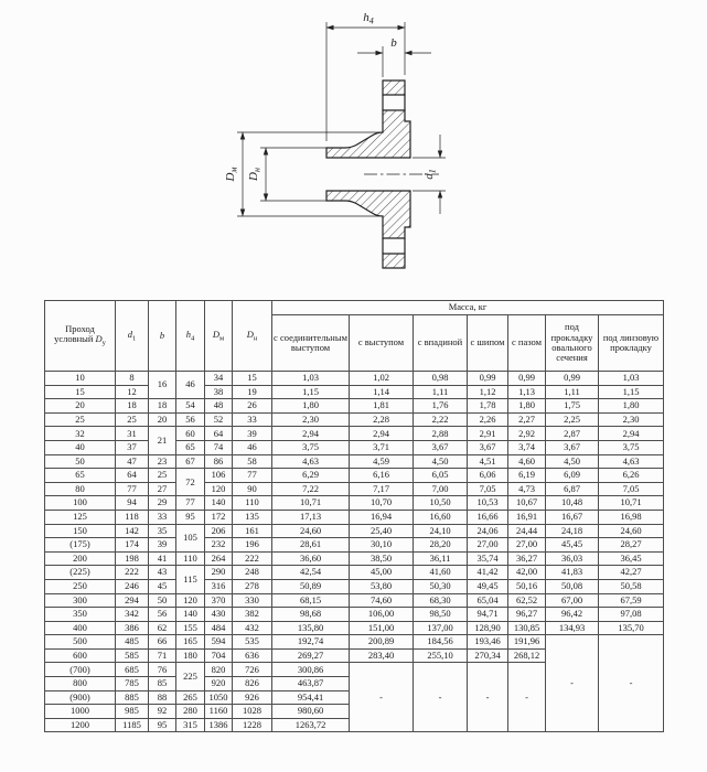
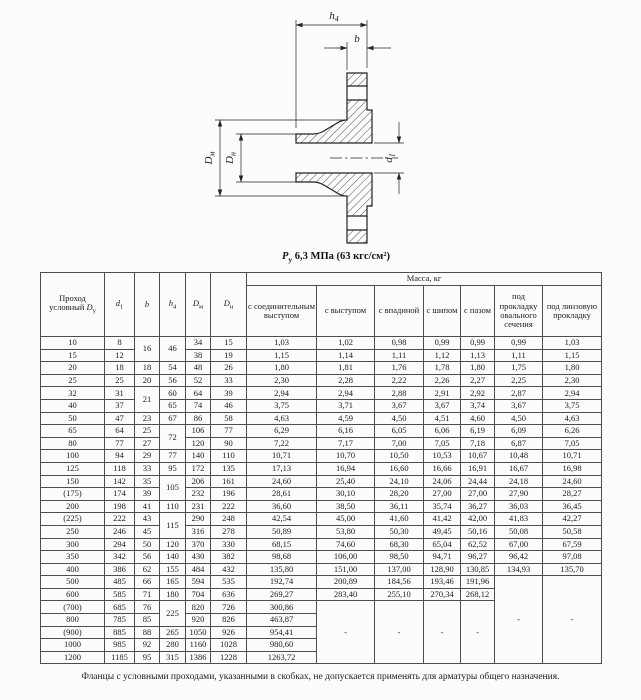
  h4
  b
+ Pу 6,3 МПа (63 кгс/см²)
  Проход условный D	d	b	h	D	D	Масса, кг
  с соединительным выступом	с выступом	с впадиной	с шипом	с пазом	под прокладку овального сечения	под линзовую прокладку
  10	8	16	46	34	15	1,03	1,02	0,98	0,99	0,99	0,99	1,03
  15	12	38	19	1,15	1,14	1,11	1,12	1,13	1,11	1,15
  20	18	18	54	48	26	1,80	1,81	1,76	1,78	1,80	1,75	1,80
  25	25	20	56	52	33	2,30	2,28	2,22	2,26	2,27	2,25	2,30
  32	31	21	60	64	39	2,94	2,94	2,88	2,91	2,92	2,87	2,94
  40	37	65	74	46	3,75	3,71	3,67	3,67	3,74	3,67	3,75
  50	47	23	67	86	58	4,63	4,59	4,50	4,51	4,60	4,50	4,63
  65	64	25	72	106	77	6,29	6,16	6,05	6,06	6,19	6,09	6,26
- 80	77	27	120	90	7,22	7,17	7,00	7,05	4,73	6,87	7,05
+ 80	77	27	120	90	7,22	7,17	7,00	7,05	7,18	6,87	7,05
  100	94	29	77	140	110	10,71	10,70	10,50	10,53	10,67	10,48	10,71
  125	118	33	95	172	135	17,13	16,94	16,60	16,66	16,91	16,67	16,98
  150	142	35	105	206	161	24,60	25,40	24,10	24,06	24,44	24,18	24,60
- (175)	174	39	232	196	28,61	30,10	28,20	27,00	27,00	45,45	28,27
+ (175)	174	39	232	196	28,61	30,10	28,20	27,00	27,00	27,90	28,27
- 200	198	41	110	264	222	36,60	38,50	36,11	35,74	36,27	36,03	36,45
+ 200	198	41	110	231	222	36,60	38,50	36,11	35,74	36,27	36,03	36,45
  (225)	222	43	115	290	248	42,54	45,00	41,60	41,42	42,00	41,83	42,27
  250	246	45	316	278	50,89	53,80	50,30	49,45	50,16	50,08	50,58
  300	294	50	120	370	330	68,15	74,60	68,30	65,04	62,52	67,00	67,59
  350	342	56	140	430	382	98,68	106,00	98,50	94,71	96,27	96,42	97,08
  400	386	62	155	484	432	135,80	151,00	137,00	128,90	130,85	134,93	135,70
  500	485	66	165	594	535	192,74	200,89	184,56	193,46	191,96	-	-
  600	585	71	180	704	636	269,27	283,40	255,10	270,34	268,12
  (700)	685	76	225	820	726	300,86	-	-	-	-
  800	785	85	920	826	463,87
  (900)	885	88	265	1050	926	954,41
  1000	985	92	280	1160	1028	980,60
  1200	1185	95	315	1386	1228	1263,72
+ Фланцы с условными проходами, указанными в скобках, не допускается применять для арматуры общего назначения.
